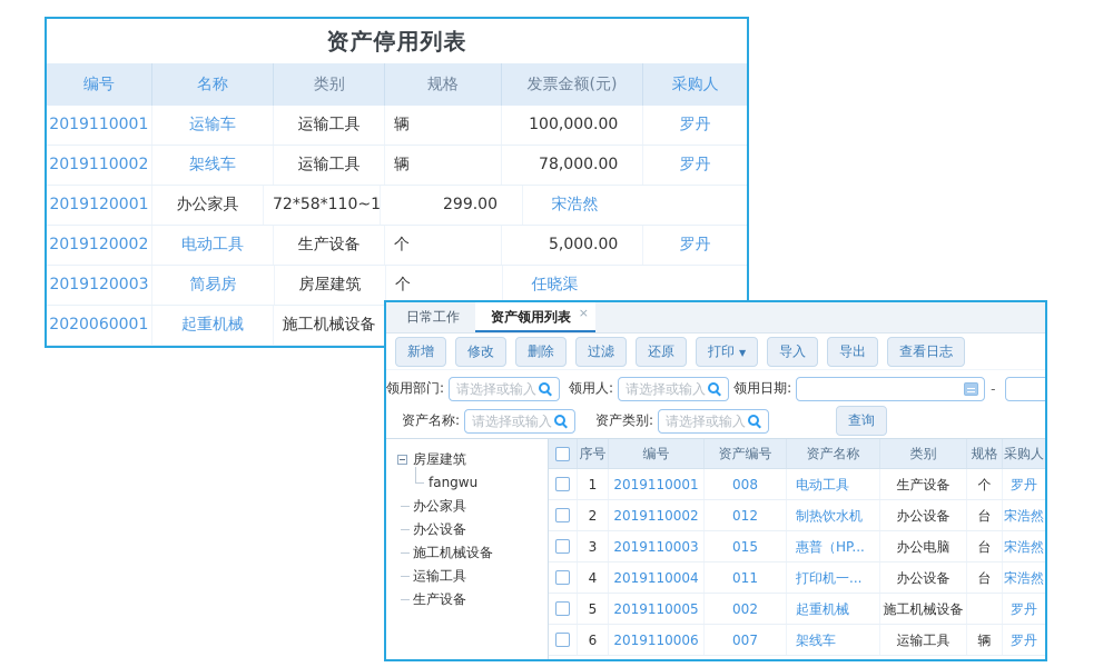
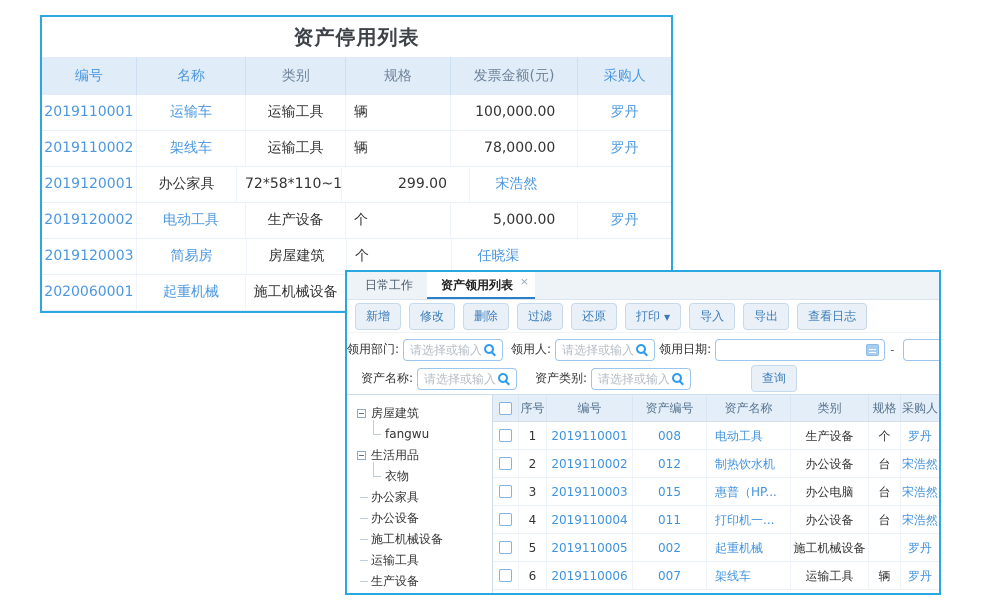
  资产停用列表
  编号
  名称
  类别
  规格
  发票金额(元)
  采购人
  2019110001
  运输车
  运输工具
  辆
  100,000.00
  罗丹
  2019110002
  架线车
  运输工具
  辆
  78,000.00
  罗丹
  2019120001
  办公家具
  72*58*110~1
  299.00
  宋浩然
  2019120002
  电动工具
  生产设备
  个
  5,000.00
  罗丹
  2019120003
  简易房
  房屋建筑
  个
  任晓渠
  2020060001
  起重机械
  施工机械设备
  日常工作
  资产领用列表
  ×
  新增
  修改
  删除
  过滤
  还原
  打印 ▼
  导入
  导出
  查看日志
  领用部门:
  请选择或输入
  领用人:
  请选择或输入
  领用日期:
  -
  资产名称:
  请选择或输入
  资产类别:
  请选择或输入
  查询
  房屋建筑
  fangwu
+ 生活用品
+ 衣物
  办公家具
  办公设备
  施工机械设备
  运输工具
  生产设备
  序号
  编号
  资产编号
  资产名称
  类别
  规格
  采购人
  1
  2019110001
  008
  电动工具
  生产设备
  个
  罗丹
  2
  2019110002
  012
  制热饮水机
  办公设备
  台
  宋浩然
  3
  2019110003
  015
  惠普（HP...
  办公电脑
  台
  宋浩然
  4
  2019110004
  011
  打印机一...
  办公设备
  台
  宋浩然
  5
  2019110005
  002
  起重机械
  施工机械设备
  罗丹
  6
  2019110006
  007
  架线车
  运输工具
  辆
  罗丹
